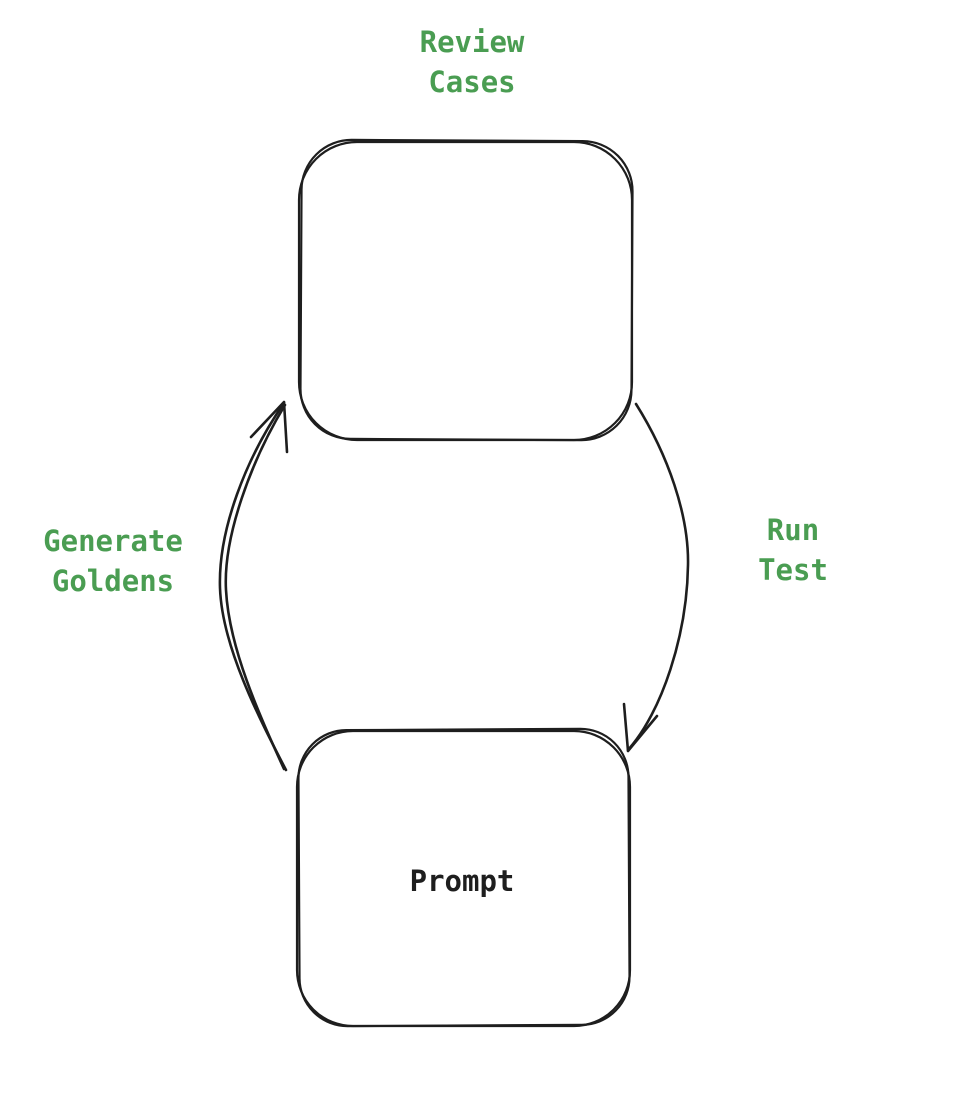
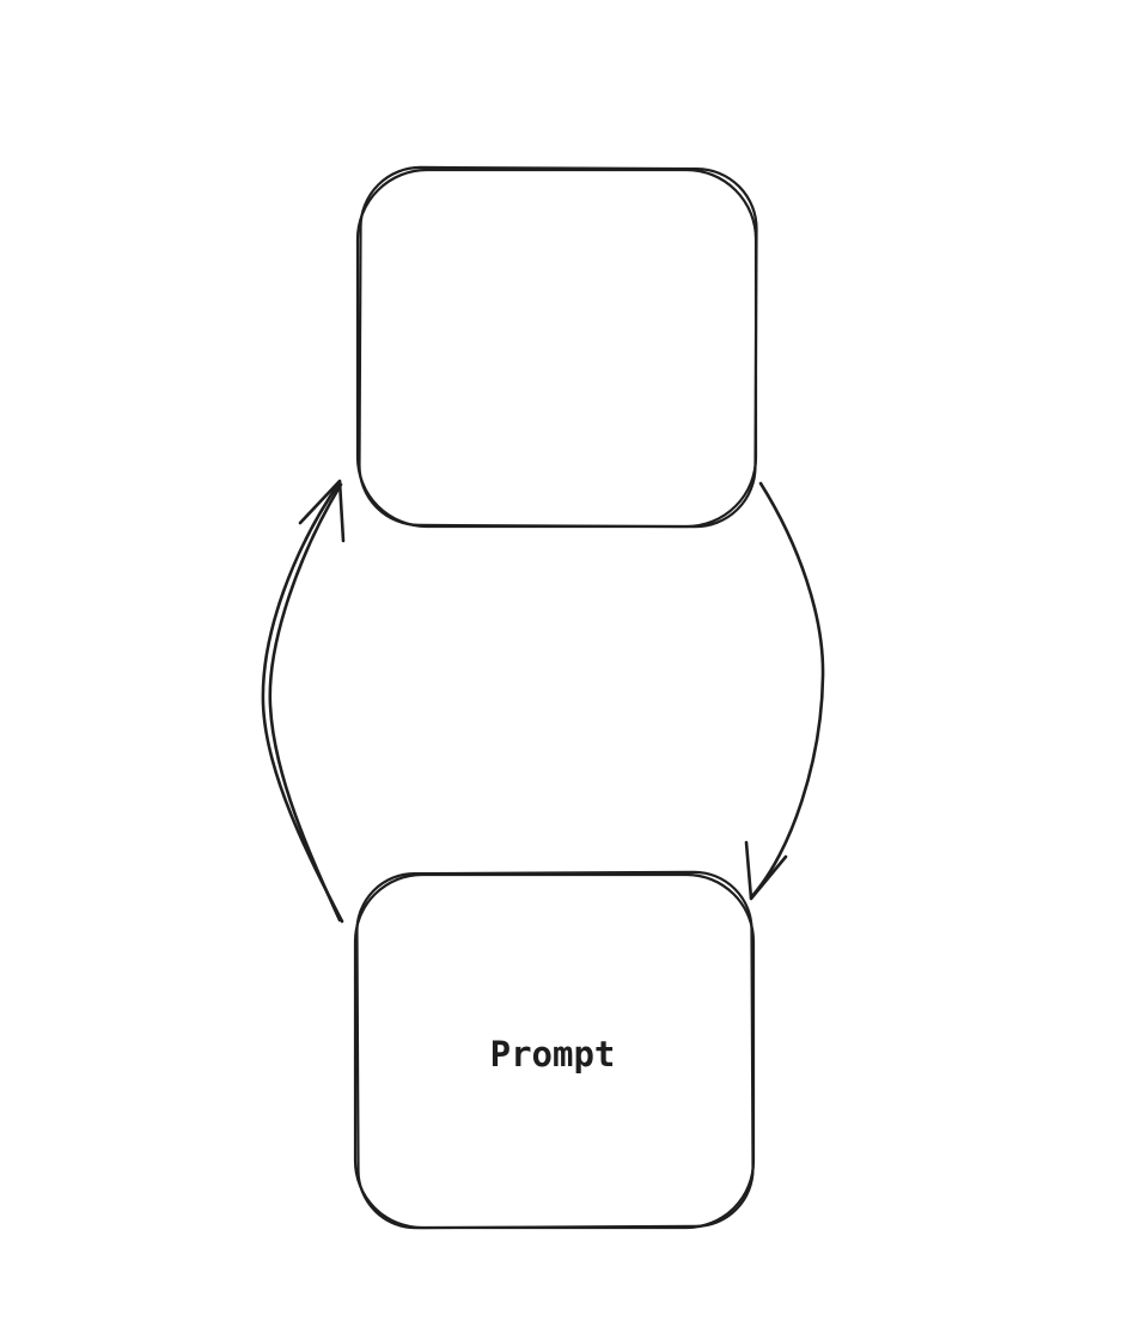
- Review
- Cases
- Generate
- Goldens
- Run
- Test
  Prompt
